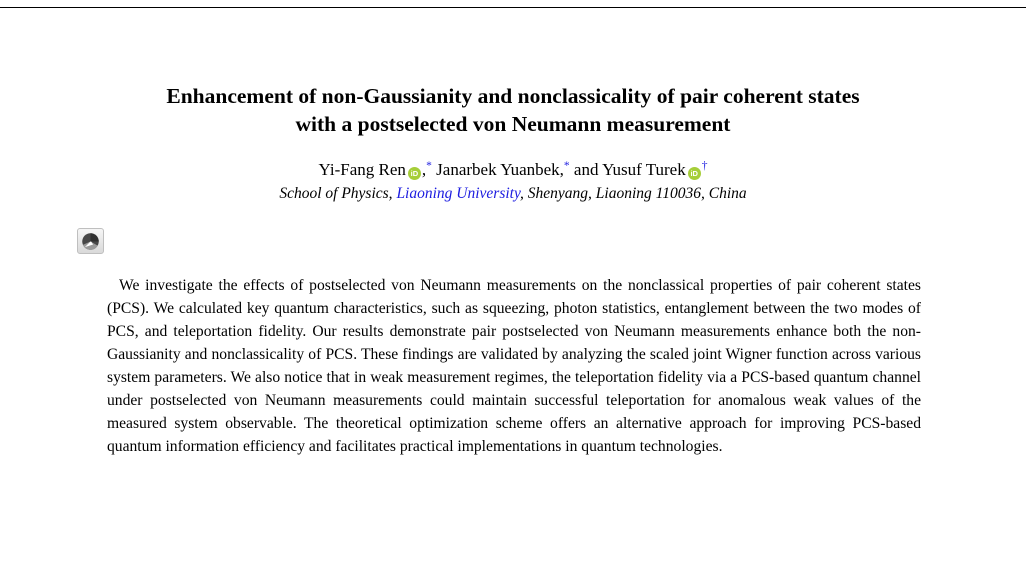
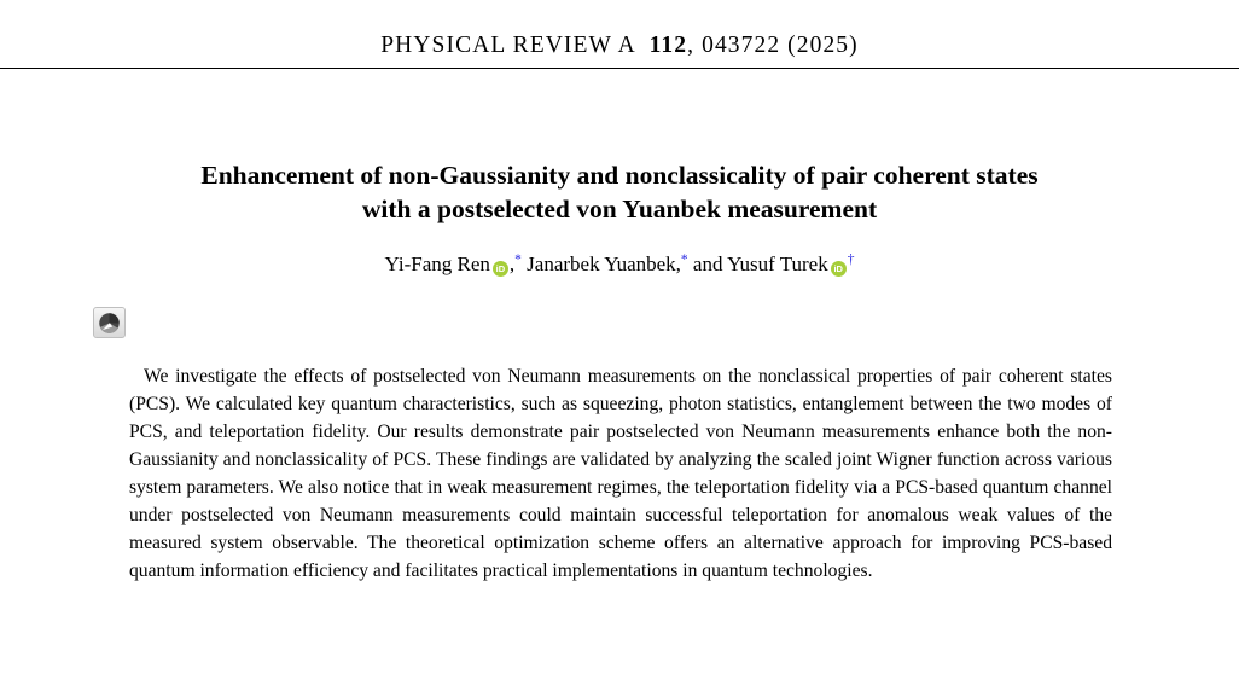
+ PHYSICAL REVIEW A 112, 043722 (2025)
  Enhancement of non-Gaussianity and nonclassicality of pair coherent states
- with a postselected von Neumann measurement
+ with a postselected von Yuanbek measurement
  Yi-Fang Ren iD ,* Janarbek Yuanbek,* and Yusuf Turek iD†
- School of Physics, Liaoning University, Shenyang, Liaoning 110036, China
  We investigate the effects of postselected von Neumann measurements on the nonclassical properties of pair coherent states (PCS). We calculated key quantum characteristics, such as squeezing, photon statistics, entanglement between the two modes of PCS, and teleportation fidelity. Our results demonstrate pair postselected von Neumann measurements enhance both the non-Gaussianity and nonclassicality of PCS. These findings are validated by analyzing the scaled joint Wigner function across various system parameters. We also notice that in weak measurement regimes, the teleportation fidelity via a PCS-based quantum channel under postselected von Neumann measurements could maintain successful teleportation for anomalous weak values of the measured system observable. The theoretical optimization scheme offers an alternative approach for improving PCS-based quantum information efficiency and facilitates practical implementations in quantum technologies.
